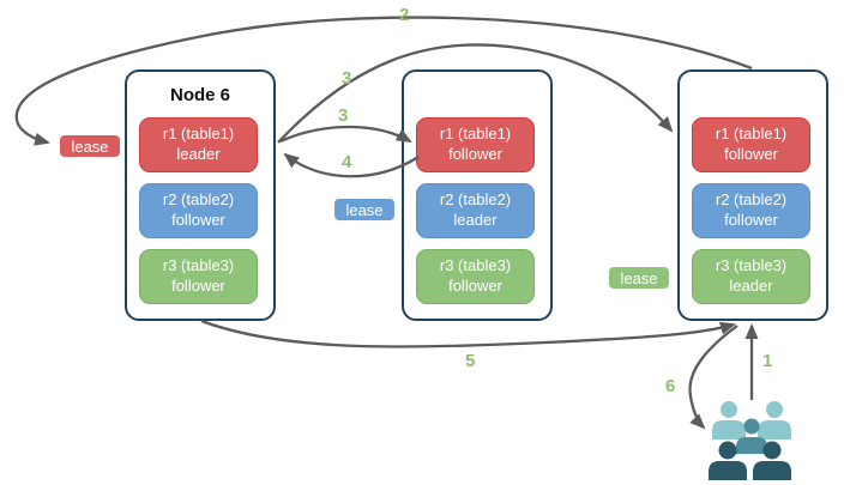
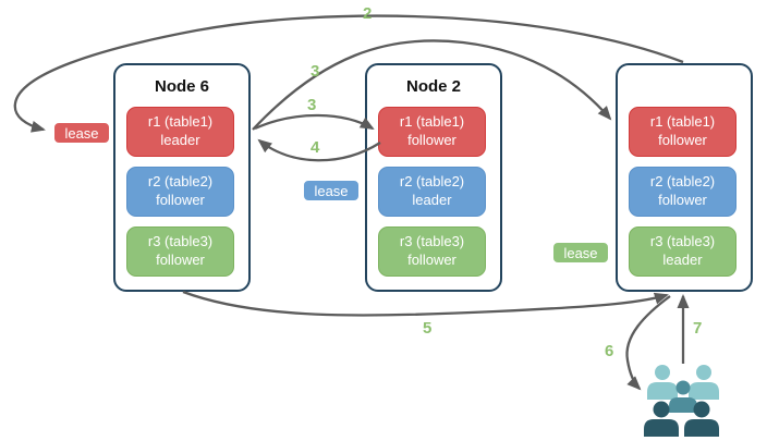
  lease
  lease
  lease
  Node 6
  r1 (table1)
  leader
  r2 (table2)
  follower
  r3 (table3)
  follower
+ Node 2
  r1 (table1)
  follower
  r2 (table2)
  leader
  r3 (table3)
  follower
  r1 (table1)
  follower
  r2 (table2)
  follower
  r3 (table3)
  leader
  2
  3
  3
  4
  5
- 1
+ 7
  6
